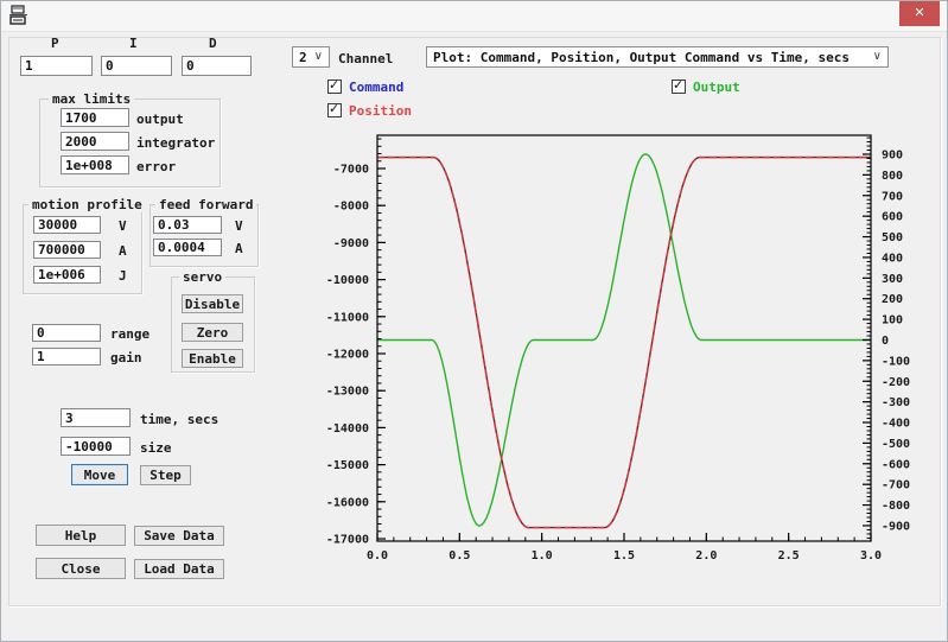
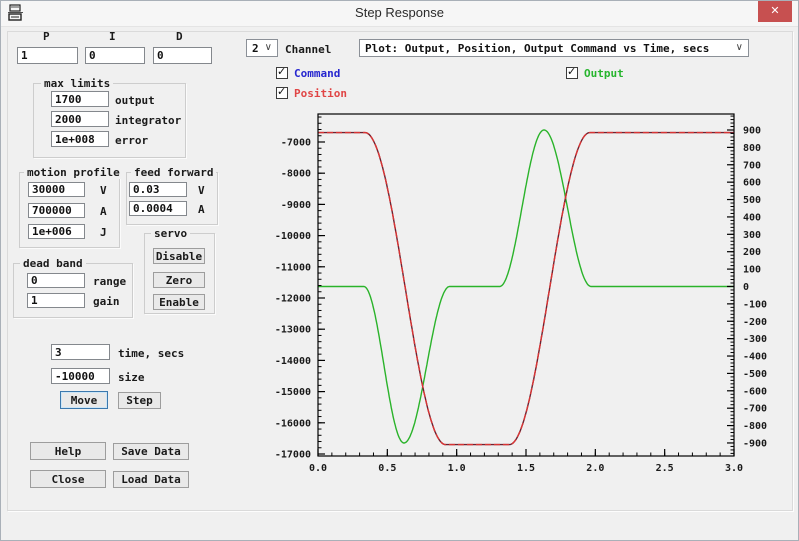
+ Step Response
  ✕
  P
  I
  D
  1
  0
  0
  max limits
  1700
  output
  2000
  integrator
  1e+008
  error
  motion profile
  30000
  V
  700000
  A
  1e+006
  J
  feed forward
  0.03
  V
  0.0004
  A
  servo
  Disable
  Zero
  Enable
+ dead band
  0
  range
  1
  gain
  3
  time, secs
  -10000
  size
  Move
  Step
  Help
  Save Data
  Close
  Load Data
  2
  ∨
  Channel
- Plot: Command, Position, Output Command vs Time, secs
+ Plot: Output, Position, Output Command vs Time, secs
  ∨
  ✓
  Command
  ✓
  Position
  ✓
  Output
  -7000
  -8000
  -9000
  -10000
  -11000
  -12000
  -13000
  -14000
  -15000
  -16000
  -17000
  900
  800
  700
  600
  500
  400
  300
  200
  100
  0
  -100
  -200
  -300
  -400
  -500
  -600
  -700
  -800
  -900
  0.0
  0.5
  1.0
  1.5
  2.0
  2.5
  3.0
